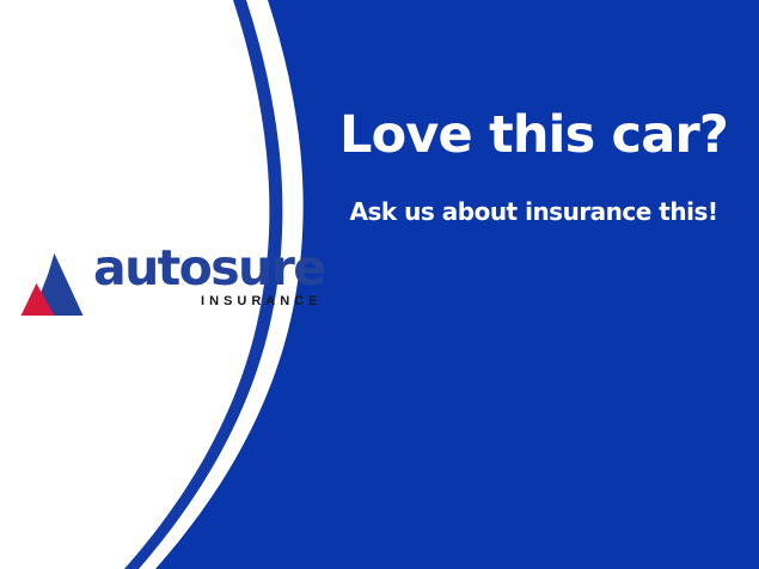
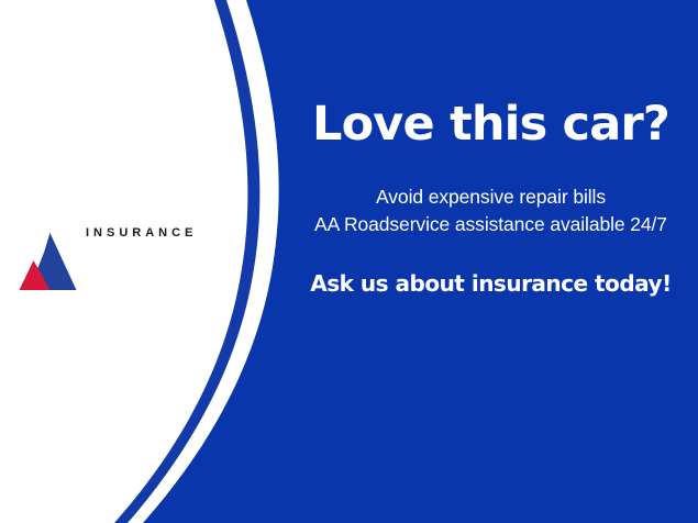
- autosure
  INSURANCE
  Love this car?
+ Avoid expensive repair bills
+ AA Roadservice assistance available 24/7
- Ask us about insurance this!
+ Ask us about insurance today!
